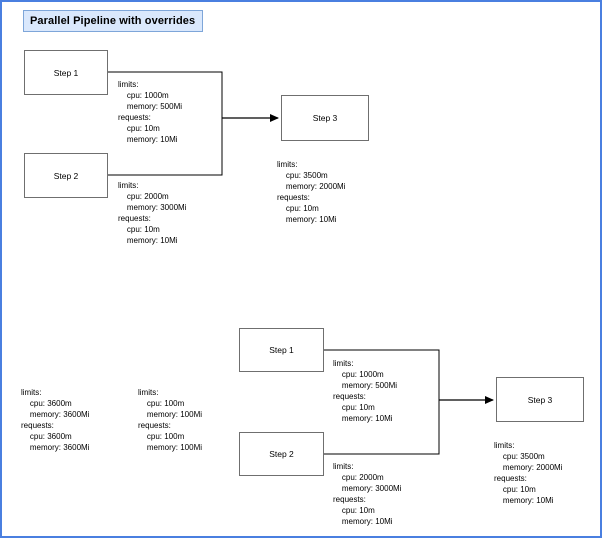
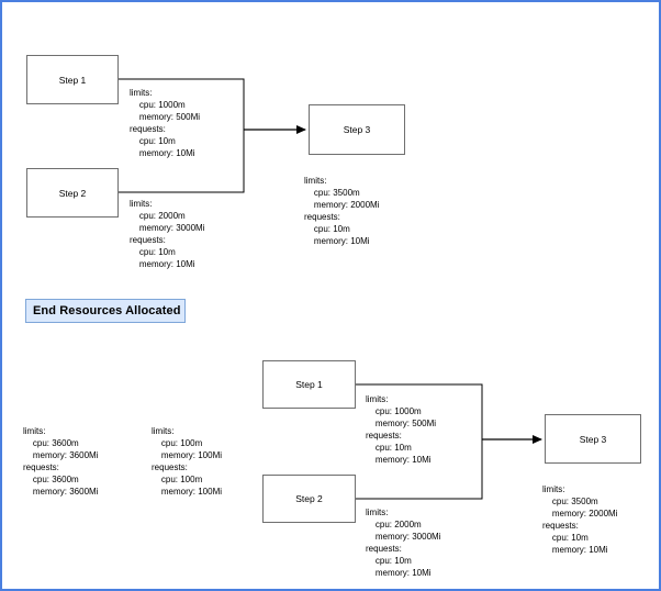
- Parallel Pipeline with overrides
  Step 1
  Step 2
  Step 3
  limits:
  cpu: 1000m
  memory: 500Mi
  requests:
  cpu: 10m
  memory: 10Mi
  limits:
  cpu: 2000m
  memory: 3000Mi
  requests:
  cpu: 10m
  memory: 10Mi
  limits:
  cpu: 3500m
  memory: 2000Mi
  requests:
  cpu: 10m
  memory: 10Mi
+ End Resources Allocated
  Step 1
  Step 2
  Step 3
  limits:
  cpu: 3600m
  memory: 3600Mi
  requests:
  cpu: 3600m
  memory: 3600Mi
  limits:
  cpu: 100m
  memory: 100Mi
  requests:
  cpu: 100m
  memory: 100Mi
  limits:
  cpu: 1000m
  memory: 500Mi
  requests:
  cpu: 10m
  memory: 10Mi
  limits:
  cpu: 2000m
  memory: 3000Mi
  requests:
  cpu: 10m
  memory: 10Mi
  limits:
  cpu: 3500m
  memory: 2000Mi
  requests:
  cpu: 10m
  memory: 10Mi
